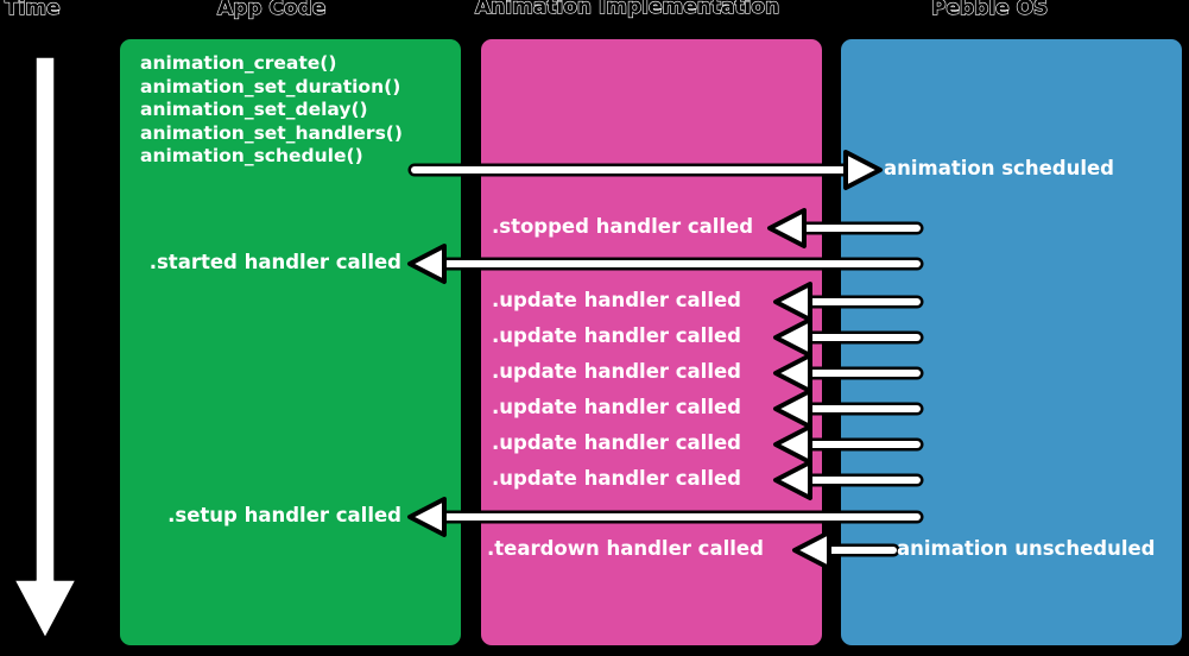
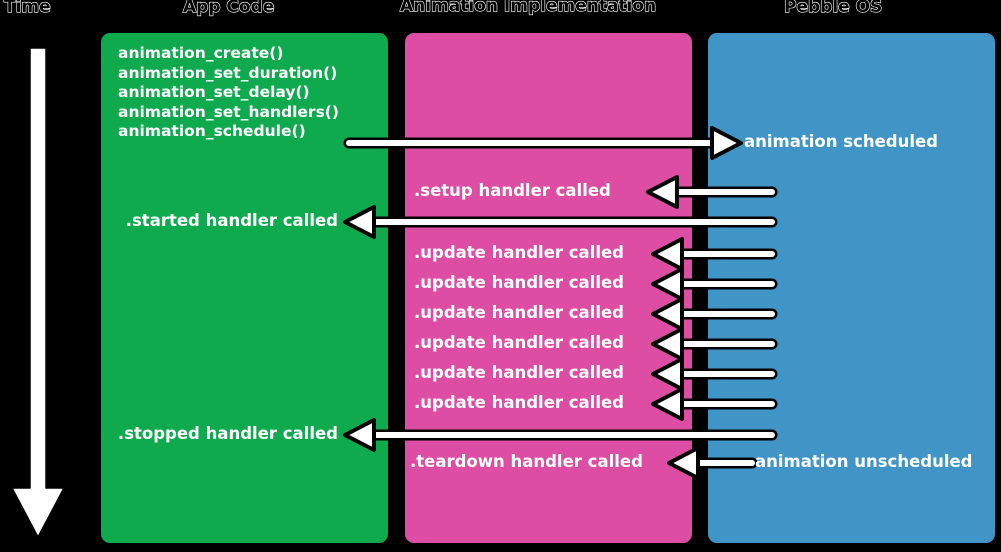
  Time
  App Code
  Animation Implementation
  Pebble OS
  animation_create()
  animation_set_duration()
  animation_set_delay()
  animation_set_handlers()
  animation_schedule()
  animation scheduled
- .stopped handler called
+ .setup handler called
  .started handler called
  .update handler called
  .update handler called
  .update handler called
  .update handler called
  .update handler called
  .update handler called
- .setup handler called
+ .stopped handler called
  .teardown handler called
  animation unscheduled
